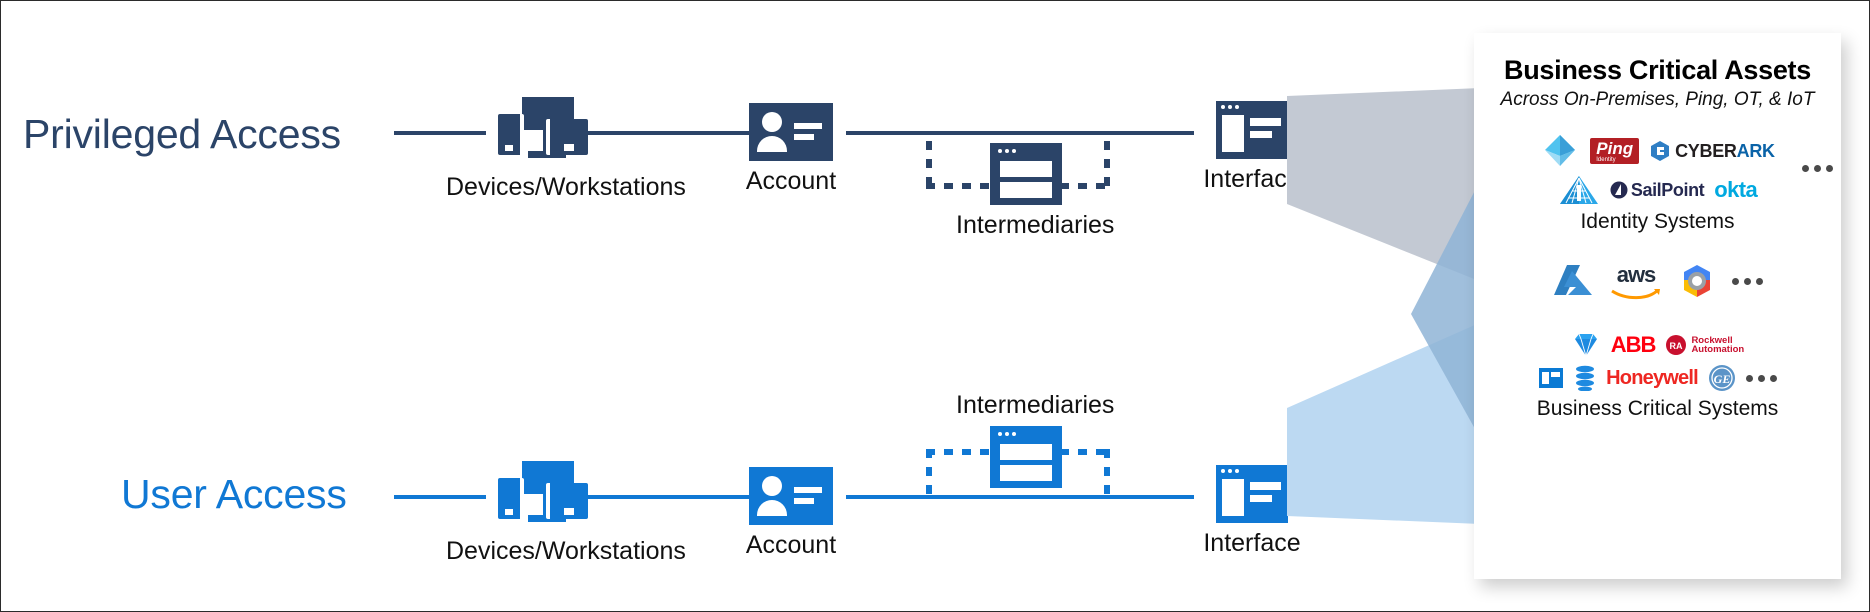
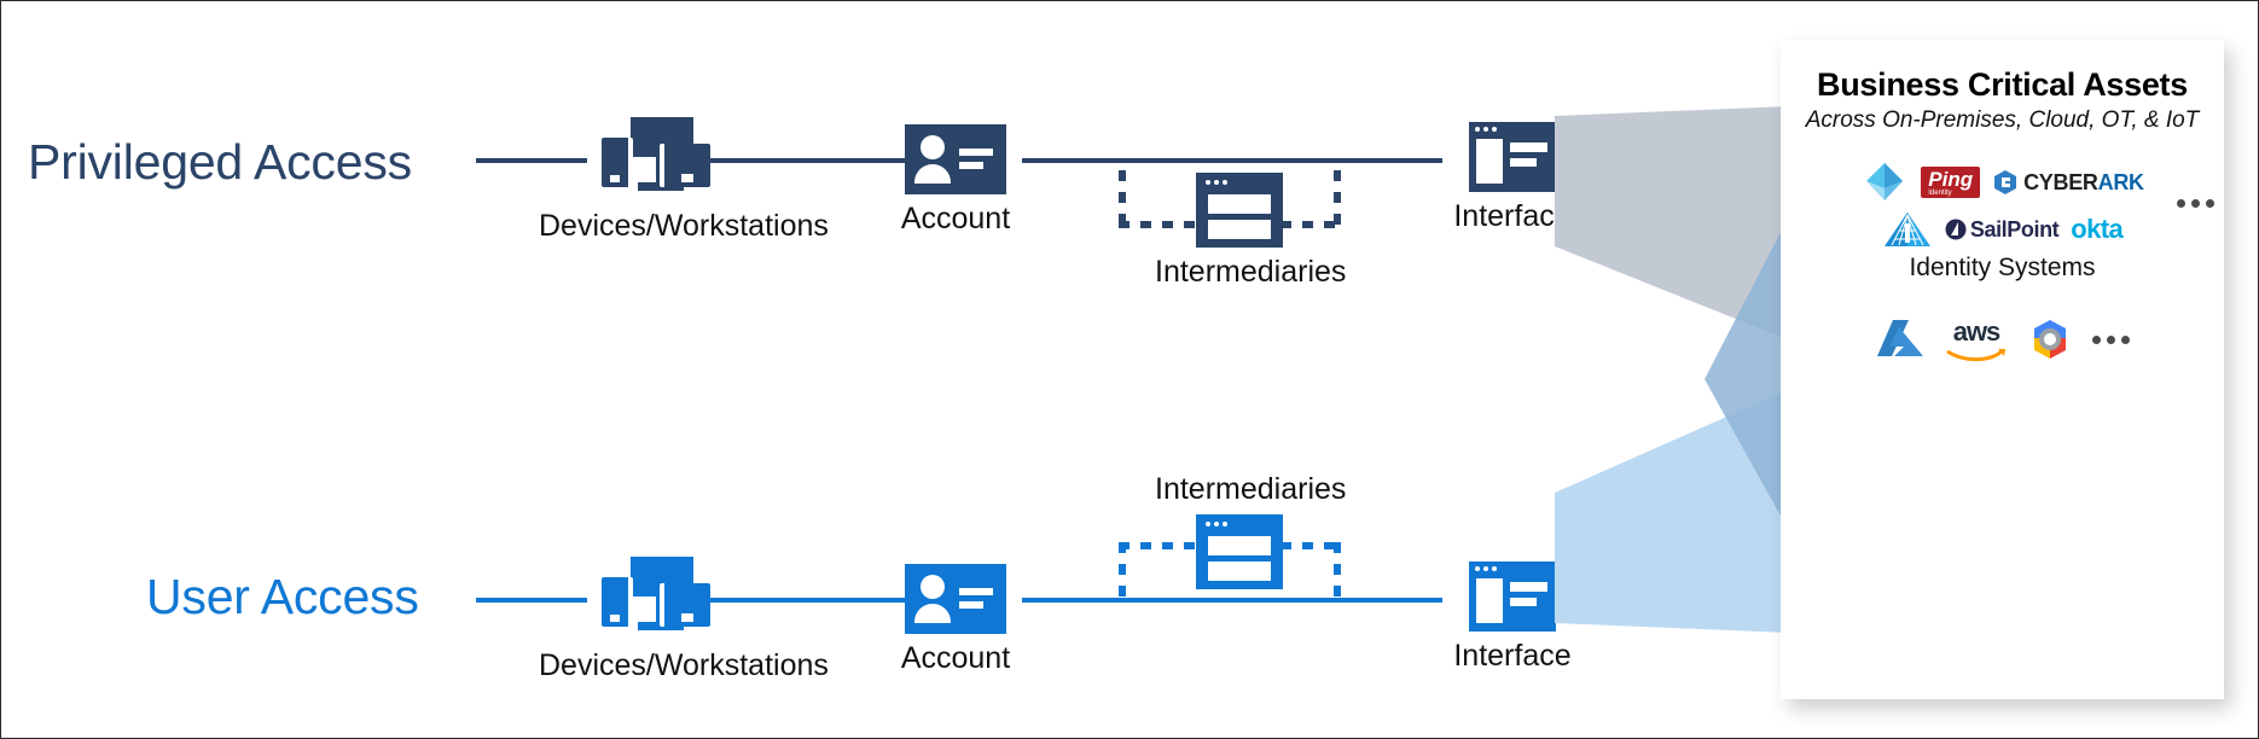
  Privileged Access
  Devices/Workstations
  Account
  Intermediaries
  Interfac
  User Access
  Devices/Workstations
  Account
  Intermediaries
  Interface
  Business Critical Assets
- Across On-Premises, Ping, OT, & IoT
+ Across On-Premises, Cloud, OT, & IoT
  Ping
  CYBERARK
  SailPoint
  okta
  Identity Systems
  aws
- ABB
- RA
- Rockwell
- Automation
- Honeywell
- GE
- Business Critical Systems
